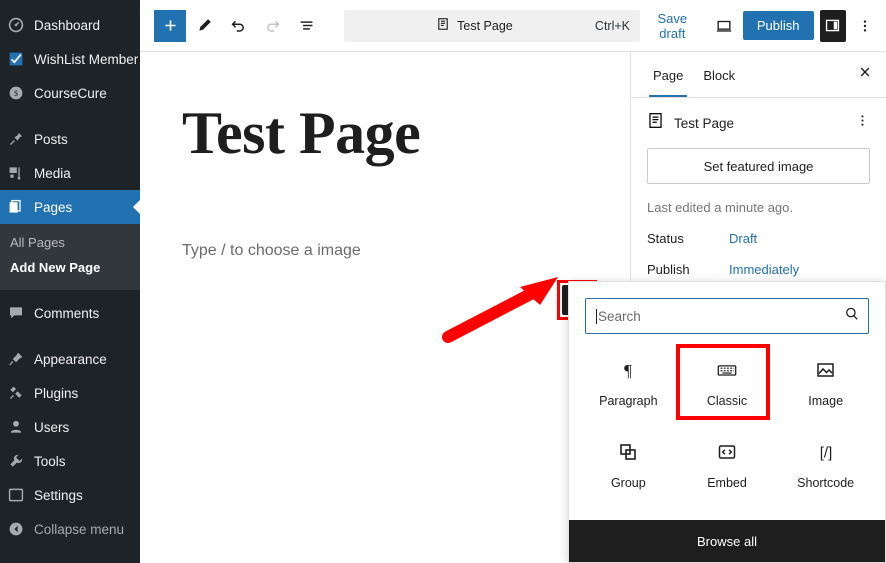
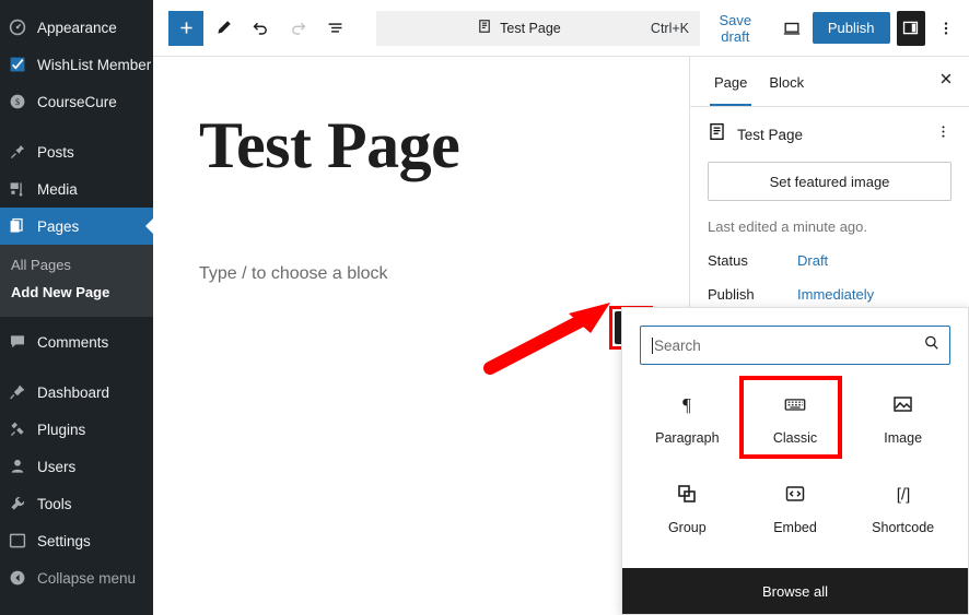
- Dashboard
+ Appearance
  WishList Member
  $
  CourseCure
  Posts
  Media
  Pages
  All Pages
  Add New Page
  Comments
- Appearance
+ Dashboard
  Plugins
  Users
  Tools
  Settings
  Collapse menu
  Test Page
  Ctrl+K
  Save draft
  Publish
  Test Page
- Type / to choose a image
+ Type / to choose a block
  Page
  Block
  Test Page
  Set featured image
  Last edited a minute ago.
  Status
  Draft
  Publish
  Immediately
  Search
  ¶
  Paragraph
  Classic
  Image
  Group
  Embed
  [/]
  Shortcode
  Browse all
